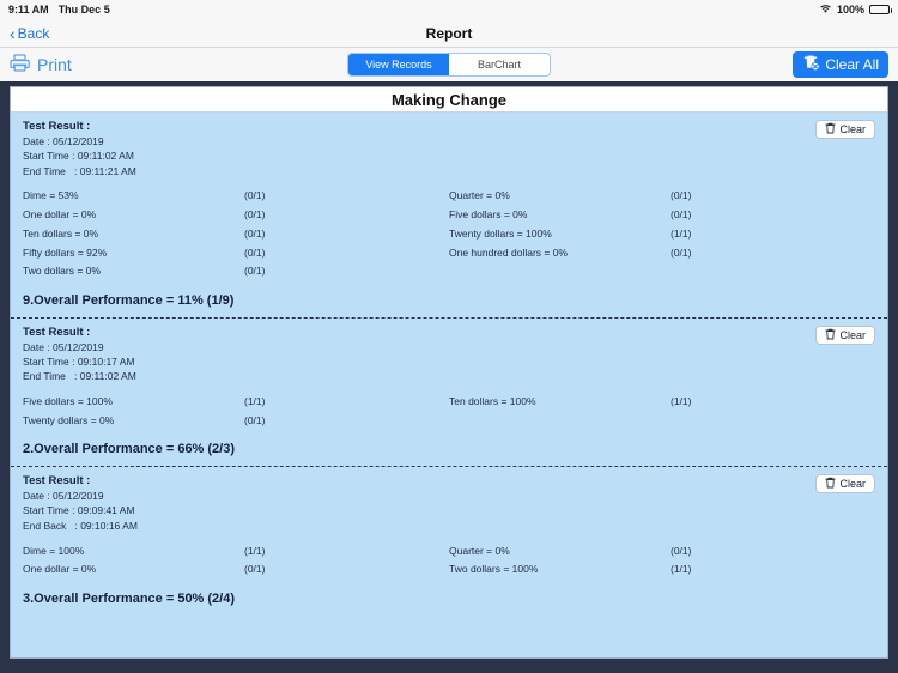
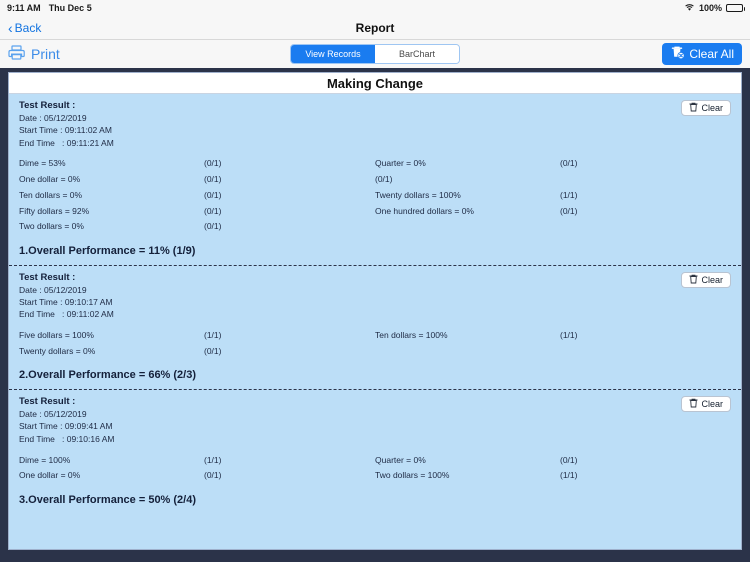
  9:11 AM
  Thu Dec 5
  100%
  ‹
  Back
  Report
  Print
  View Records
  BarChart
  Clear All
  Making Change
  Clear
  Test Result :
  Date : 05/12/2019
  Start Time : 09:11:02 AM
  End Time : 09:11:21 AM
  Dime = 53%
  (0/1)
  Quarter = 0%
  (0/1)
  One dollar = 0%
  (0/1)
- Five dollars = 0%
  (0/1)
  Ten dollars = 0%
  (0/1)
  Twenty dollars = 100%
  (1/1)
  Fifty dollars = 92%
  (0/1)
  One hundred dollars = 0%
  (0/1)
  Two dollars = 0%
  (0/1)
- 9.Overall Performance = 11% (1/9)
+ 1.Overall Performance = 11% (1/9)
  Clear
  Test Result :
  Date : 05/12/2019
  Start Time : 09:10:17 AM
  End Time : 09:11:02 AM
  Five dollars = 100%
  (1/1)
  Ten dollars = 100%
  (1/1)
  Twenty dollars = 0%
  (0/1)
  2.Overall Performance = 66% (2/3)
  Clear
  Test Result :
  Date : 05/12/2019
  Start Time : 09:09:41 AM
- End Back : 09:10:16 AM
+ End Time : 09:10:16 AM
  Dime = 100%
  (1/1)
  Quarter = 0%
  (0/1)
  One dollar = 0%
  (0/1)
  Two dollars = 100%
  (1/1)
  3.Overall Performance = 50% (2/4)
